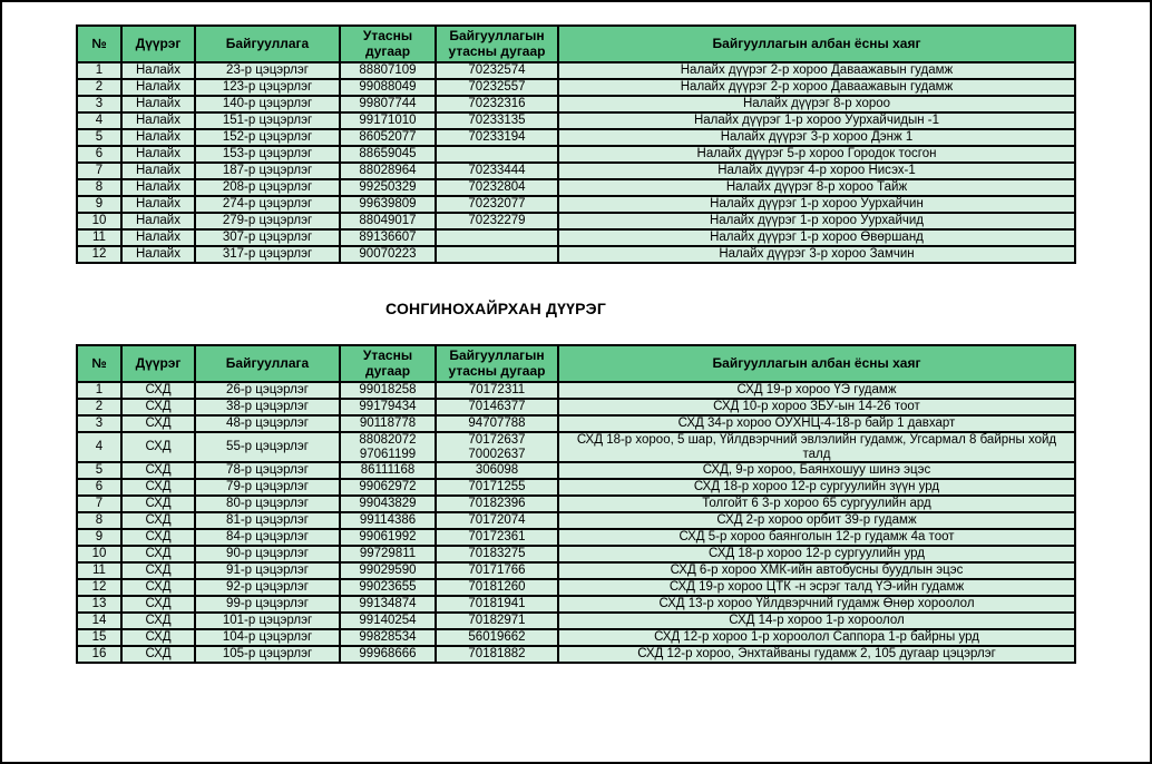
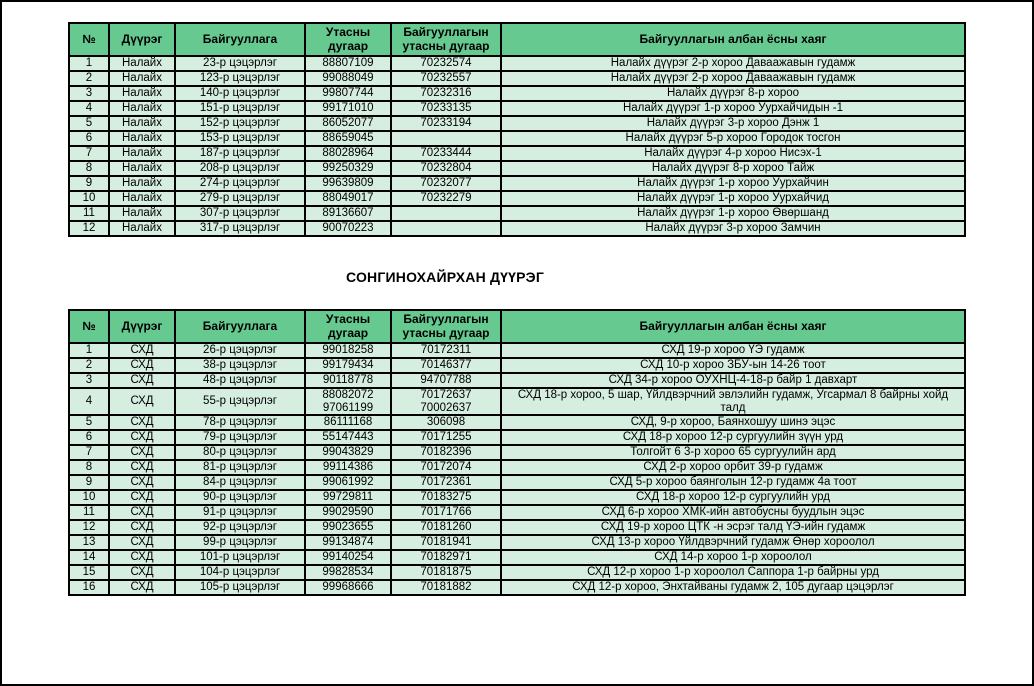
  №	Дүүрэг	Байгууллага	Утасны дугаар	Байгууллагын утасны дугаар	Байгууллагын албан ёсны хаяг
  1	Налайх	23-р цэцэрлэг	88807109	70232574	Налайх дүүрэг 2-р хороо Даваажавын гудамж
  2	Налайх	123-р цэцэрлэг	99088049	70232557	Налайх дүүрэг 2-р хороо Даваажавын гудамж
  3	Налайх	140-р цэцэрлэг	99807744	70232316	Налайх дүүрэг 8-р хороо
  4	Налайх	151-р цэцэрлэг	99171010	70233135	Налайх дүүрэг 1-р хороо Уурхайчидын -1
  5	Налайх	152-р цэцэрлэг	86052077	70233194	Налайх дүүрэг 3-р хороо Дэнж 1
  6	Налайх	153-р цэцэрлэг	88659045		Налайх дүүрэг 5-р хороо Городок тосгон
  7	Налайх	187-р цэцэрлэг	88028964	70233444	Налайх дүүрэг 4-р хороо Нисэх-1
  8	Налайх	208-р цэцэрлэг	99250329	70232804	Налайх дүүрэг 8-р хороо Тайж
  9	Налайх	274-р цэцэрлэг	99639809	70232077	Налайх дүүрэг 1-р хороо Уурхайчин
  10	Налайх	279-р цэцэрлэг	88049017	70232279	Налайх дүүрэг 1-р хороо Уурхайчид
  11	Налайх	307-р цэцэрлэг	89136607		Налайх дүүрэг 1-р хороо Өвөршанд
  12	Налайх	317-р цэцэрлэг	90070223		Налайх дүүрэг 3-р хороо Замчин
  СОНГИНОХАЙРХАН ДҮҮРЭГ
  №	Дүүрэг	Байгууллага	Утасны дугаар	Байгууллагын утасны дугаар	Байгууллагын албан ёсны хаяг
  1	СХД	26-р цэцэрлэг	99018258	70172311	СХД 19-р хороо ҮЭ гудамж
  2	СХД	38-р цэцэрлэг	99179434	70146377	СХД 10-р хороо ЗБУ-ын 14-26 тоот
  3	СХД	48-р цэцэрлэг	90118778	94707788	СХД 34-р хороо ОУХНЦ-4-18-р байр 1 давхарт
  4	СХД	55-р цэцэрлэг	88082072 97061199	70172637 70002637	СХД 18-р хороо, 5 шар, Үйлдвэрчний эвлэлийн гудамж, Угсармал 8 байрны хойд талд
  5	СХД	78-р цэцэрлэг	86111168	306098	СХД, 9-р хороо, Баянхошуу шинэ эцэс
- 6	СХД	79-р цэцэрлэг	99062972	70171255	СХД 18-р хороо 12-р сургуулийн зүүн урд
+ 6	СХД	79-р цэцэрлэг	55147443	70171255	СХД 18-р хороо 12-р сургуулийн зүүн урд
  7	СХД	80-р цэцэрлэг	99043829	70182396	Толгойт 6 3-р хороо 65 сургуулийн ард
  8	СХД	81-р цэцэрлэг	99114386	70172074	СХД 2-р хороо орбит 39-р гудамж
  9	СХД	84-р цэцэрлэг	99061992	70172361	СХД 5-р хороо баянголын 12-р гудамж 4а тоот
  10	СХД	90-р цэцэрлэг	99729811	70183275	СХД 18-р хороо 12-р сургуулийн урд
  11	СХД	91-р цэцэрлэг	99029590	70171766	СХД 6-р хороо ХМК-ийн автобусны буудлын эцэс
  12	СХД	92-р цэцэрлэг	99023655	70181260	СХД 19-р хороо ЦТК -н эсрэг талд ҮЭ-ийн гудамж
  13	СХД	99-р цэцэрлэг	99134874	70181941	СХД 13-р хороо Үйлдвэрчний гудамж Өнөр хороолол
  14	СХД	101-р цэцэрлэг	99140254	70182971	СХД 14-р хороо 1-р хороолол
- 15	СХД	104-р цэцэрлэг	99828534	56019662	СХД 12-р хороо 1-р хороолол Саппора 1-р байрны урд
+ 15	СХД	104-р цэцэрлэг	99828534	70181875	СХД 12-р хороо 1-р хороолол Саппора 1-р байрны урд
  16	СХД	105-р цэцэрлэг	99968666	70181882	СХД 12-р хороо, Энхтайваны гудамж 2, 105 дугаар цэцэрлэг
